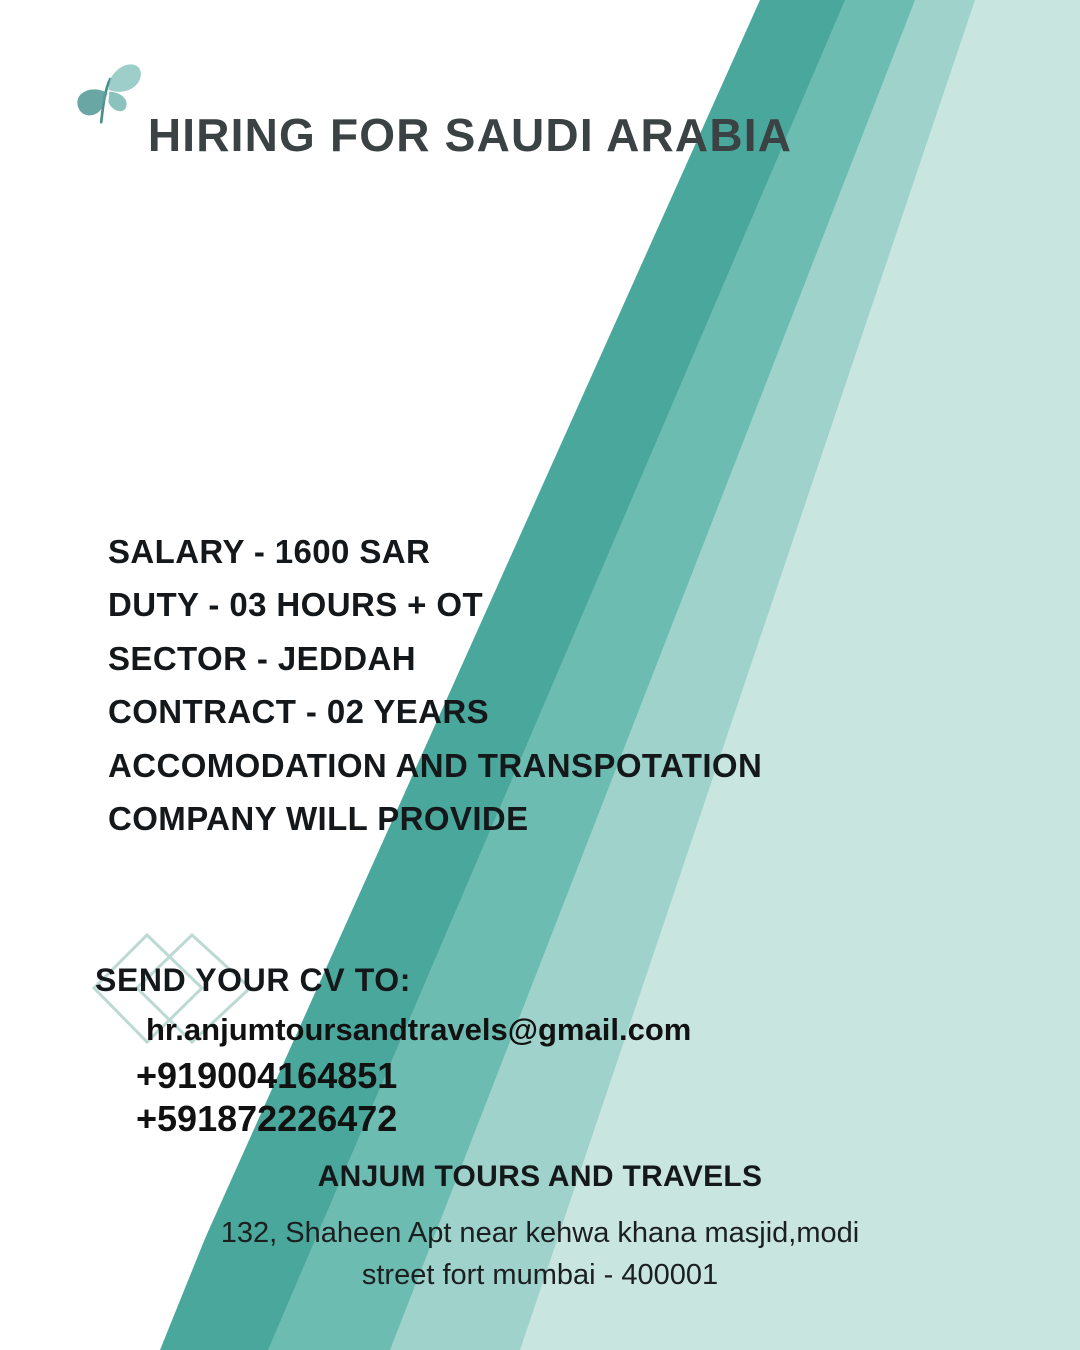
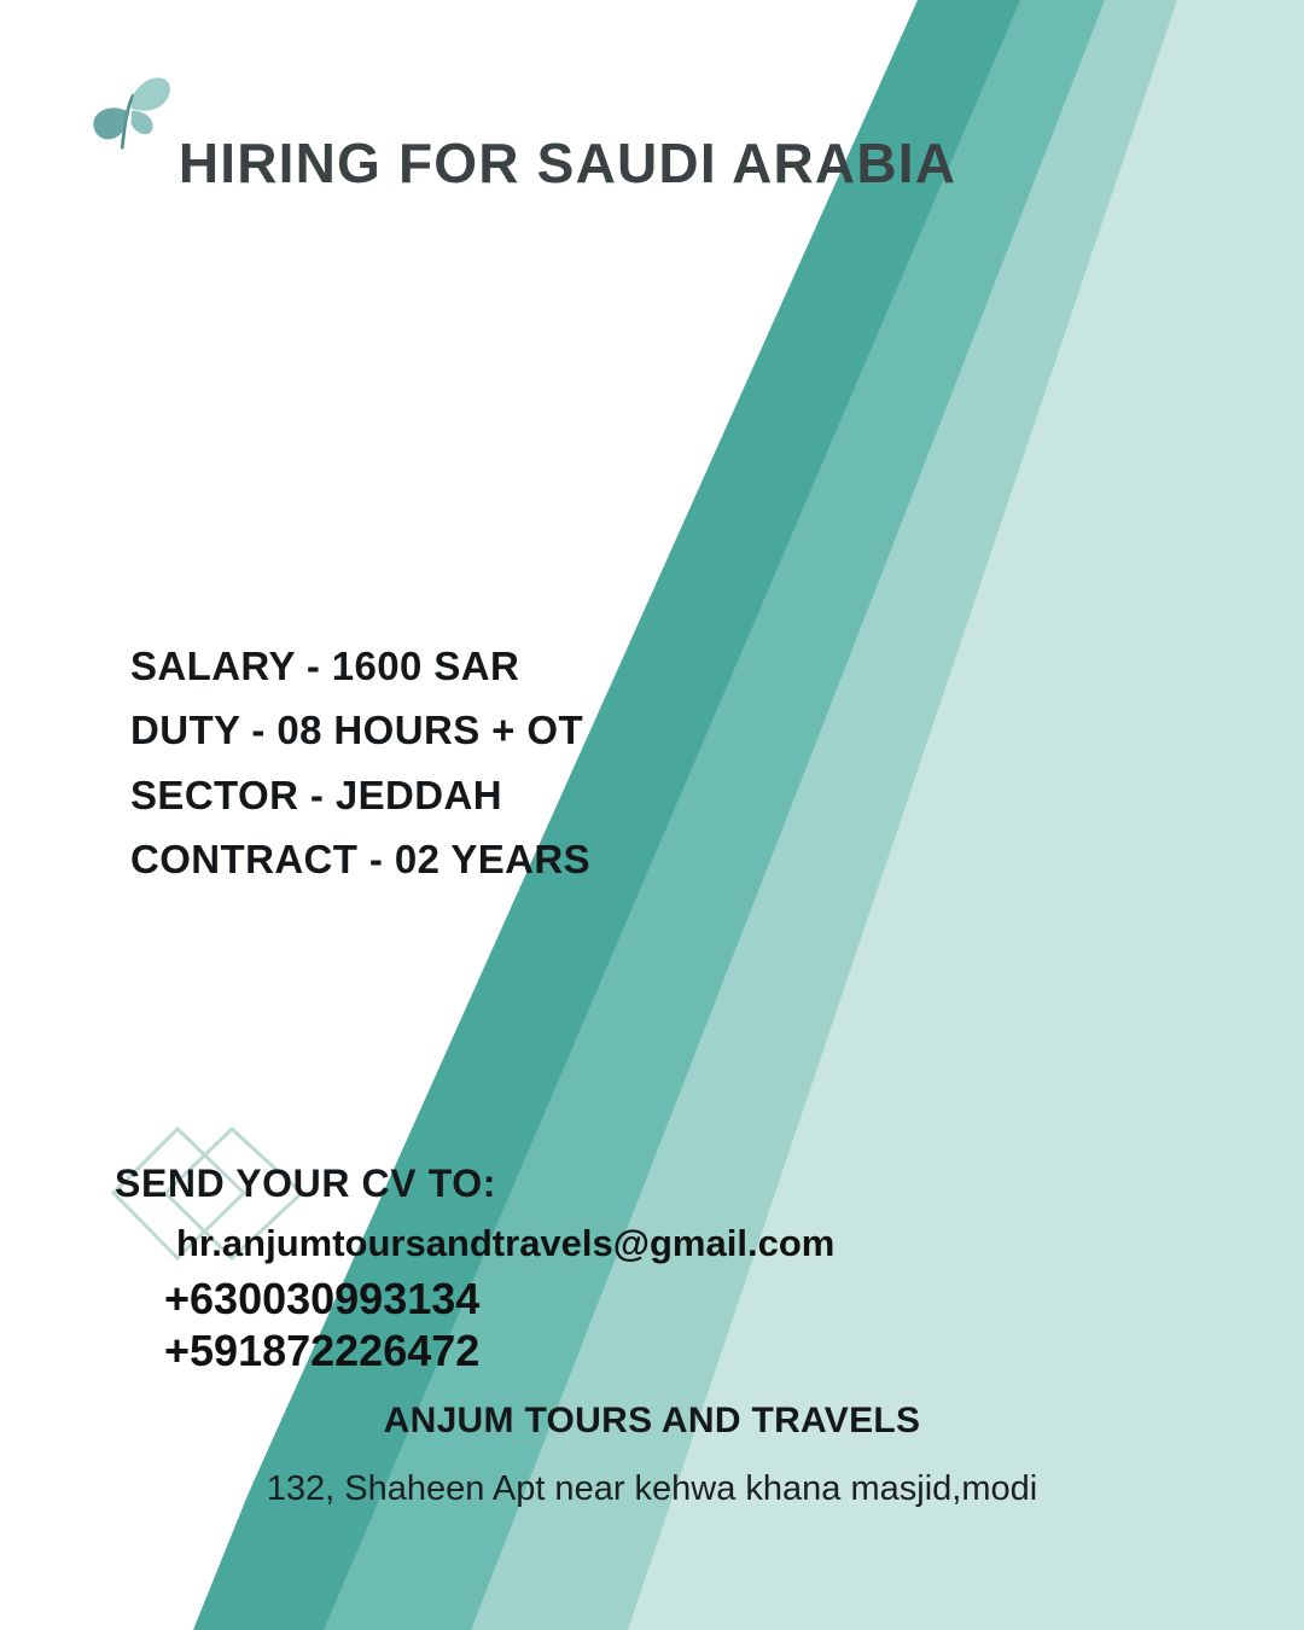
  HIRING FOR SAUDI ARABIA
  SALARY - 1600 SAR
- DUTY - 03 HOURS + OT
+ DUTY - 08 HOURS + OT
  SECTOR - JEDDAH
  CONTRACT - 02 YEARS
- ACCOMODATION AND TRANSPOTATION
- COMPANY WILL PROVIDE
  SEND YOUR CV TO:
  hr.anjumtoursandtravels@gmail.com
- +919004164851
+ +630030993134
  +591872226472
  ANJUM TOURS AND TRAVELS
  132, Shaheen Apt near kehwa khana masjid,modi
- street fort mumbai - 400001
